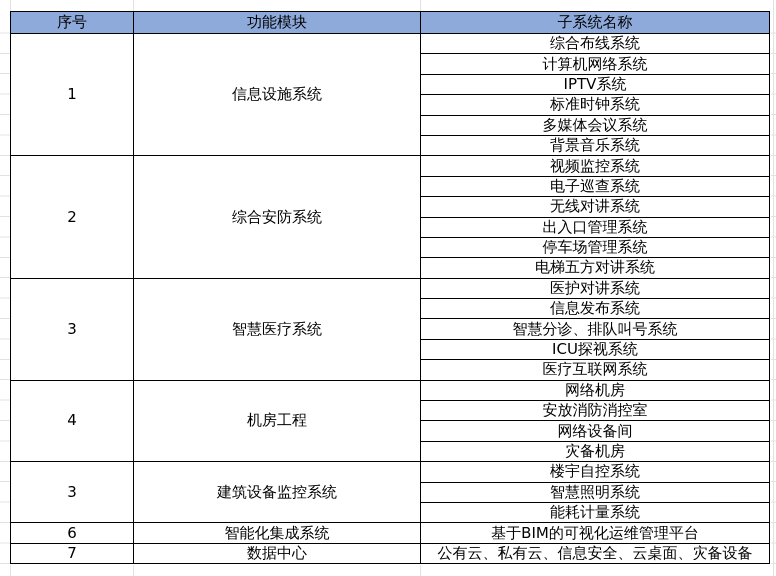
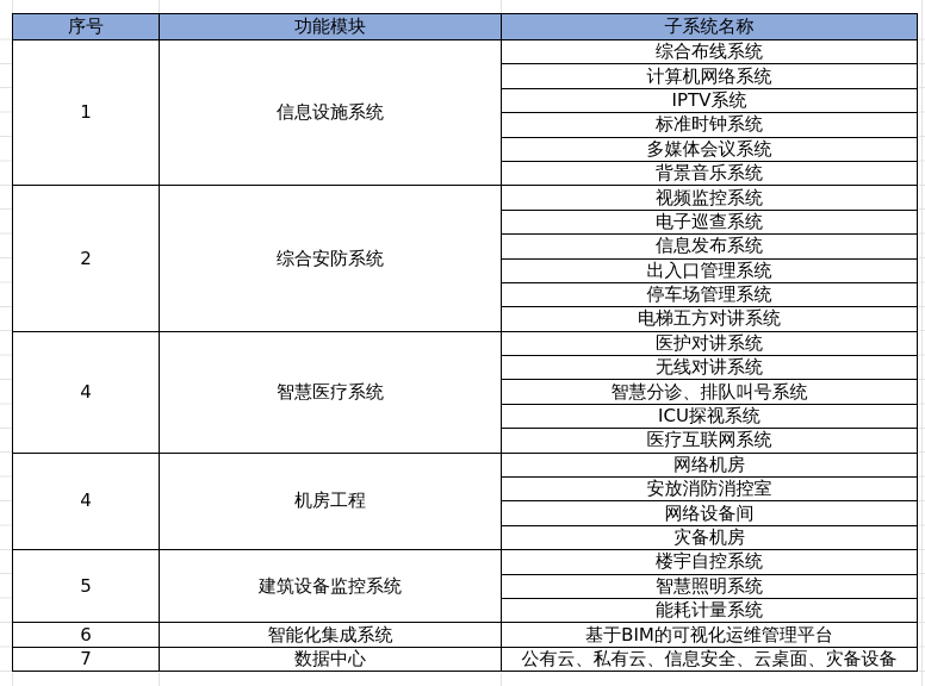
  序号	功能模块	子系统名称
  1	信息设施系统	综合布线系统
  计算机网络系统
  IPTV系统
  标准时钟系统
  多媒体会议系统
  背景音乐系统
  2	综合安防系统	视频监控系统
  电子巡查系统
- 无线对讲系统
+ 信息发布系统
  出入口管理系统
  停车场管理系统
  电梯五方对讲系统
- 3	智慧医疗系统	医护对讲系统
+ 4	智慧医疗系统	医护对讲系统
- 信息发布系统
+ 无线对讲系统
  智慧分诊、排队叫号系统
  ICU探视系统
  医疗互联网系统
  4	机房工程	网络机房
  安放消防消控室
  网络设备间
  灾备机房
- 3	建筑设备监控系统	楼宇自控系统
+ 5	建筑设备监控系统	楼宇自控系统
  智慧照明系统
  能耗计量系统
  6	智能化集成系统	基于BIM的可视化运维管理平台
  7	数据中心	公有云、私有云、信息安全、云桌面、灾备设备
